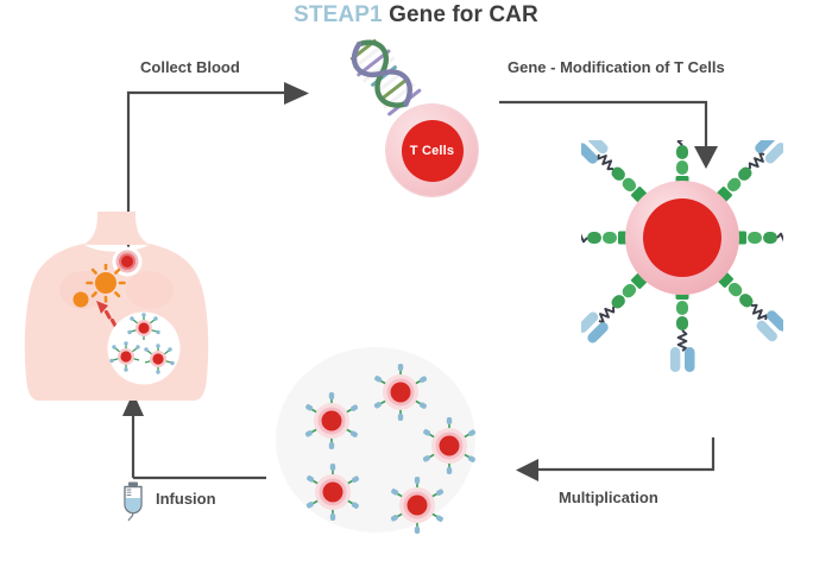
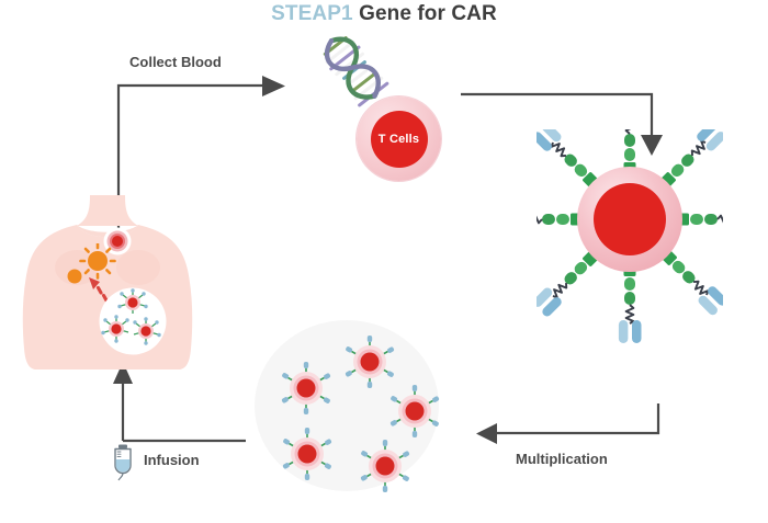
  STEAP1 Gene for CAR
  Collect Blood
- Gene - Modification of T Cells
  Multiplication
  Infusion
  T Cells
